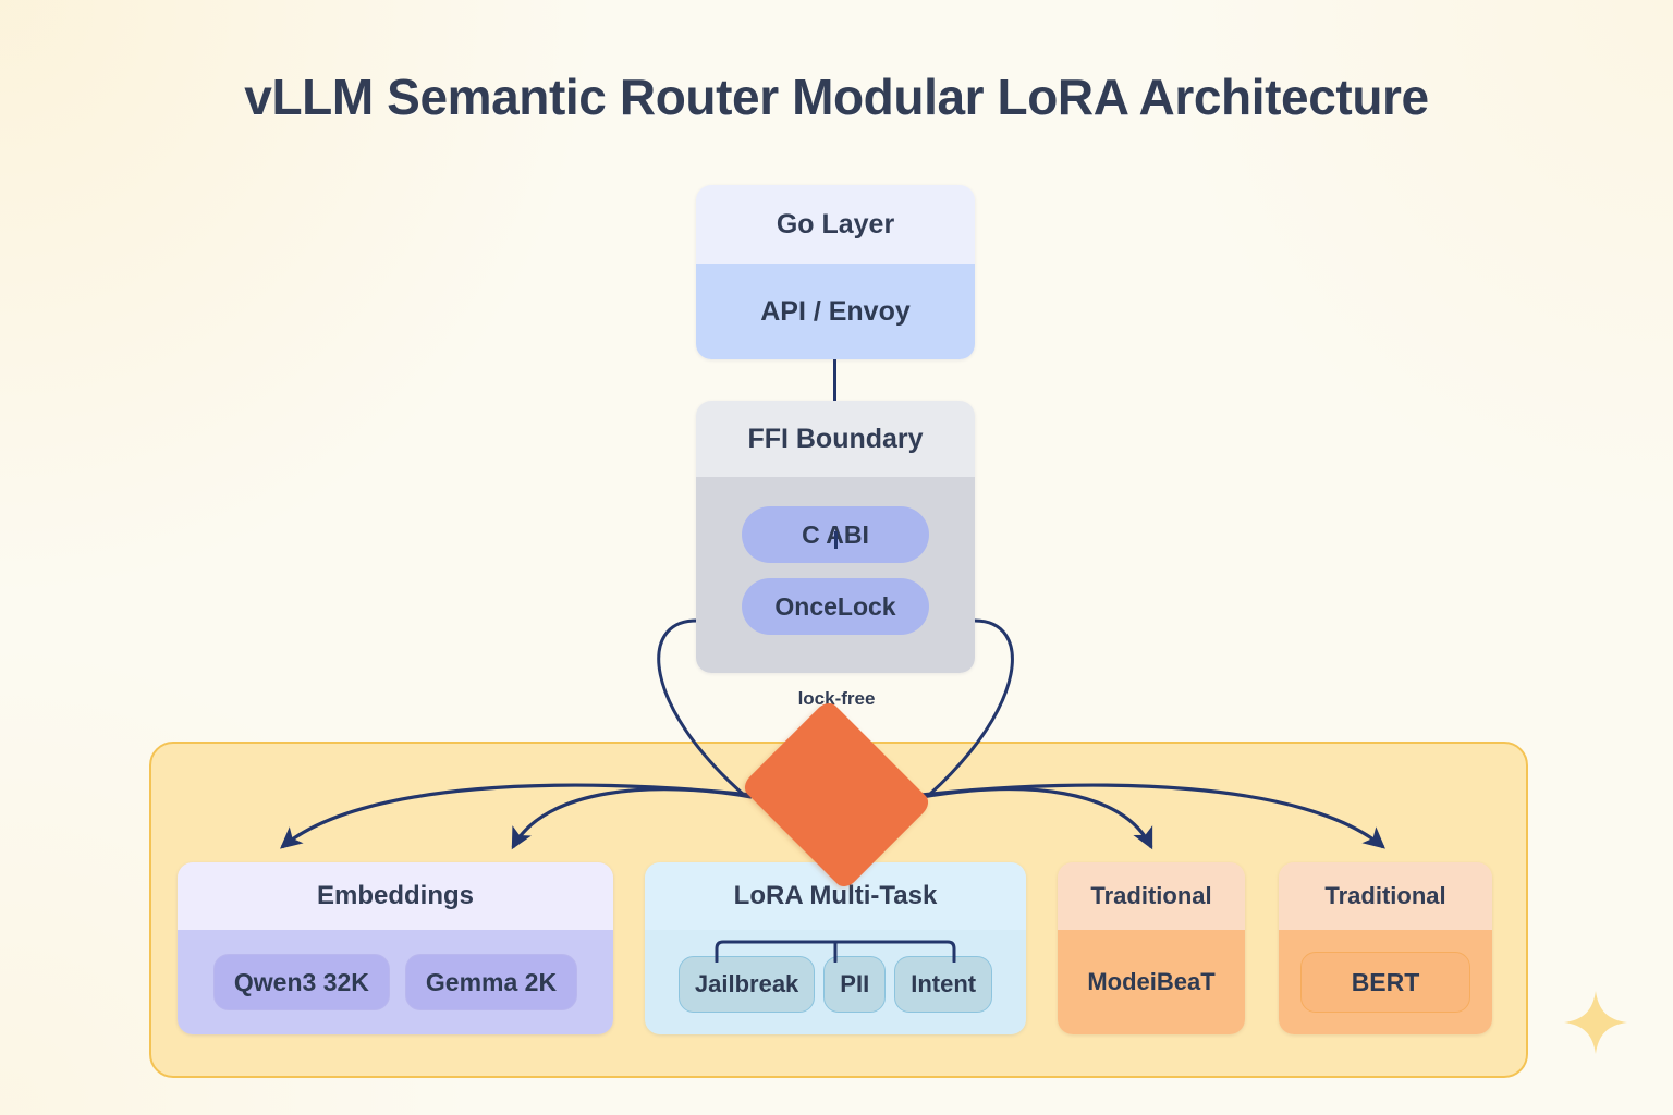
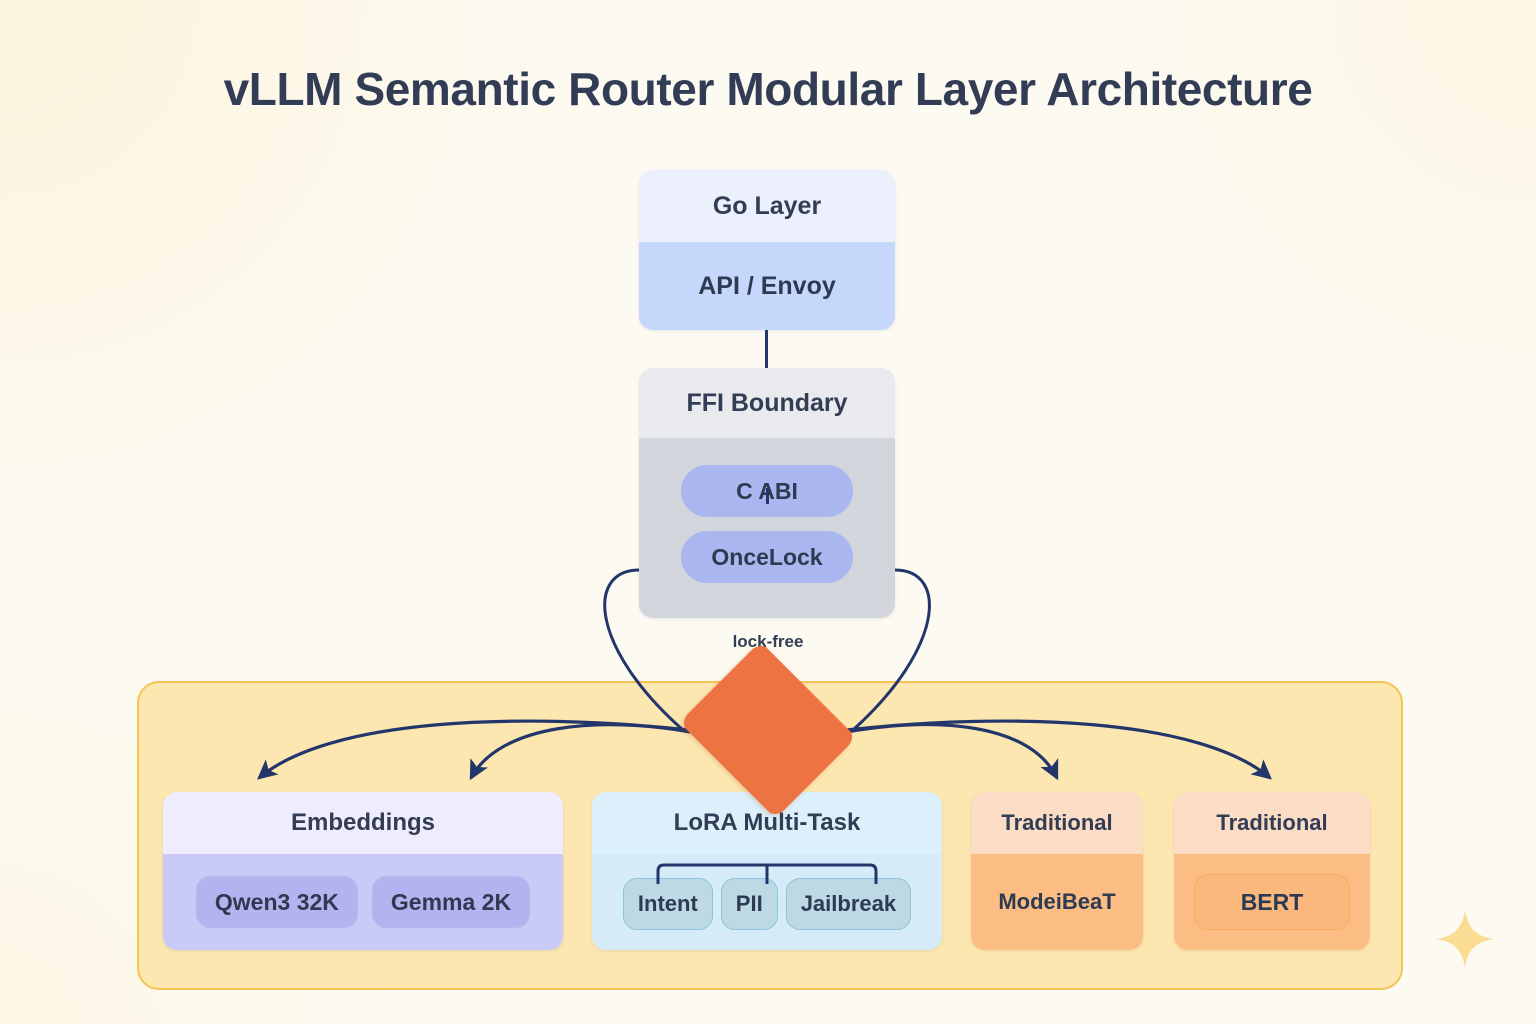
- vLLM Semantic Router Modular LoRA Architecture
+ vLLM Semantic Router Modular Layer Architecture
  Go Layer
  API / Envoy
  FFI Boundary
  CBI
  OnceLock
  lock-free
  Embeddings
  Qwen3 32K
  Gemma 2K
  LoRA Multi-Task
- Jailbreak
+ Intent
  PII
- Intent
+ Jailbreak
  Traditional
  ModeiBeaT
  Traditional
  BERT
